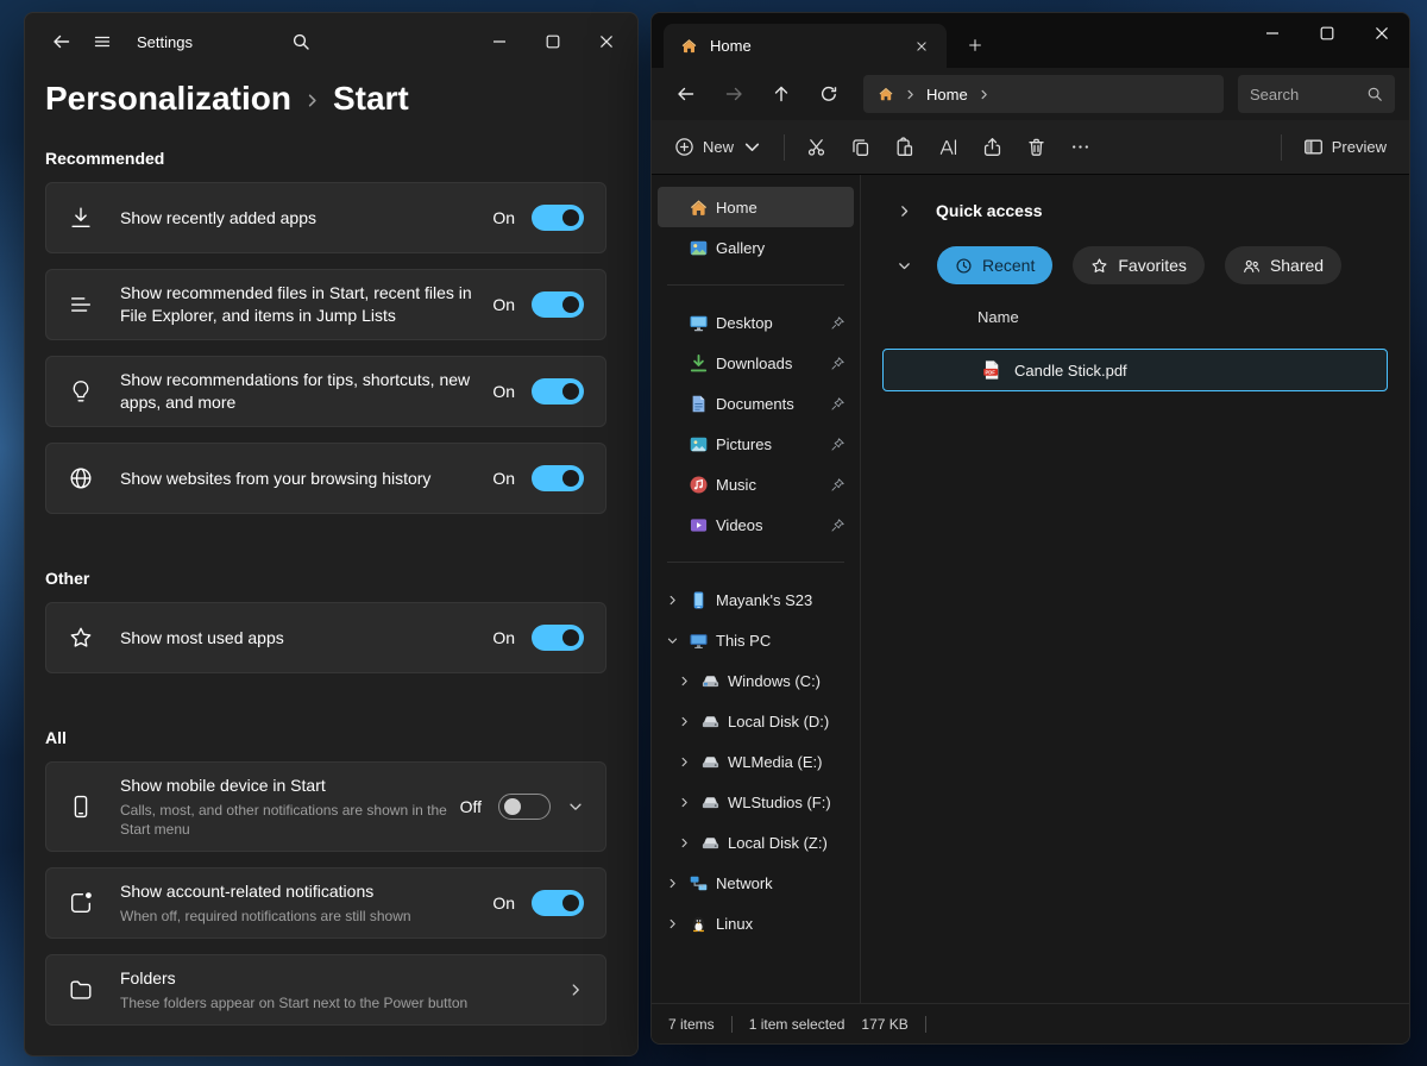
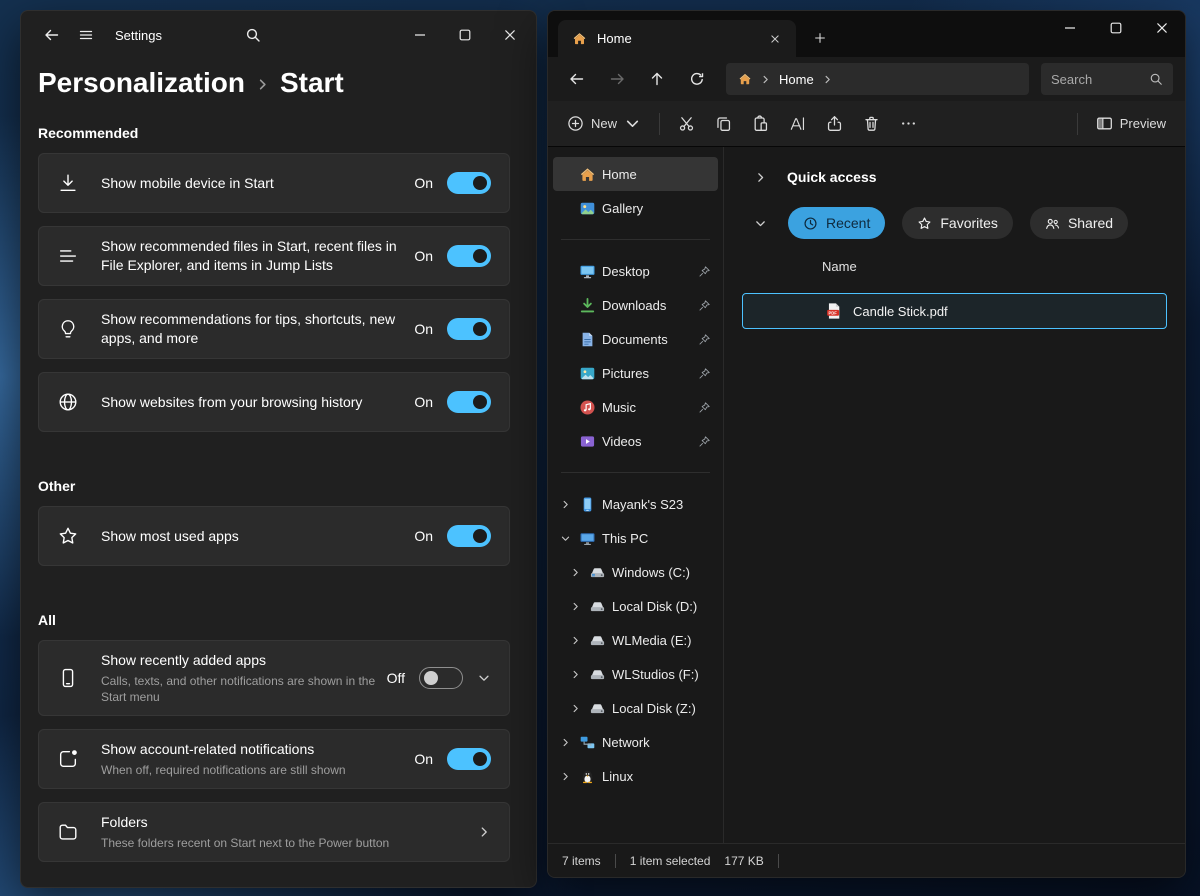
  Settings
  Personalization
  Start
  Recommended
- Show recently added apps
+ Show mobile device in Start
  On
  Show recommended files in Start, recent files in File Explorer, and items in Jump Lists
  On
  Show recommendations for tips, shortcuts, new apps, and more
  On
  Show websites from your browsing history
  On
  Other
  Show most used apps
  On
  All
- Show mobile device in Start
+ Show recently added apps
- Calls, most, and other notifications are shown in the Start menu
+ Calls, texts, and other notifications are shown in the Start menu
  Off
  Show account-related notifications
  When off, required notifications are still shown
  On
  Folders
- These folders appear on Start next to the Power button
+ These folders recent on Start next to the Power button
  Home
  Home
  Search
  New
  Preview
  Home
  Gallery
  Desktop
  Downloads
  Documents
  Pictures
  Music
  Videos
  Mayank's S23
  This PC
  Windows (C:)
  Local Disk (D:)
  WLMedia (E:)
  WLStudios (F:)
  Local Disk (Z:)
  Network
  Linux
  Quick access
  Recent
  Favorites
  Shared
  Name
  Candle Stick.pdf
  7 items
  1 item selected
  177 KB
